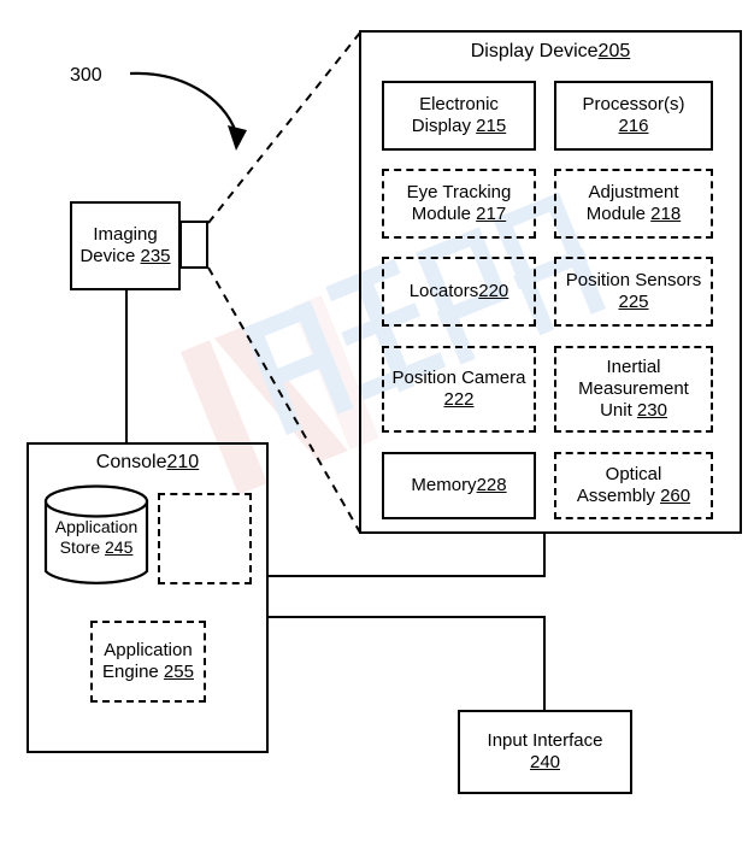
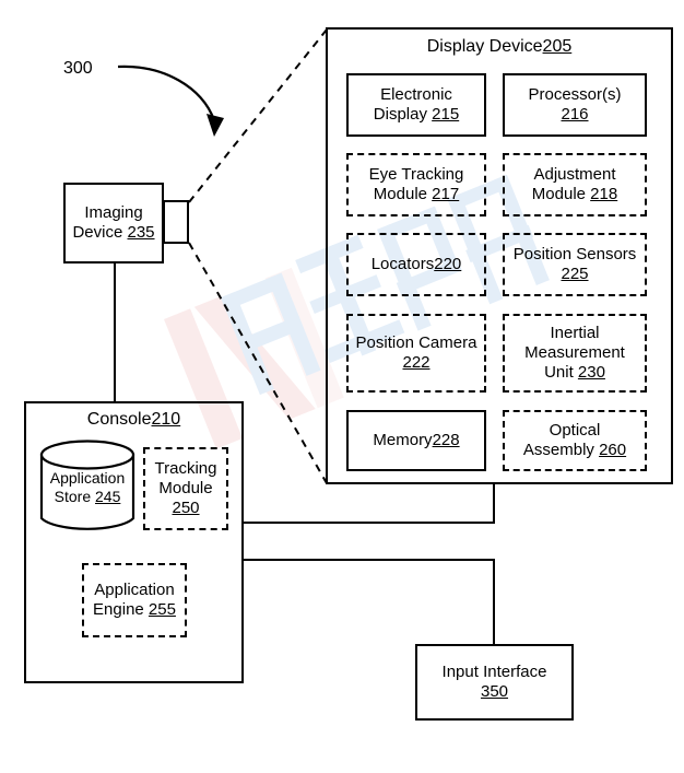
  300
  Imaging
  Device 235
  Display Device
  205
  Electronic
  Display 215
  Processor(s)
  216
  Eye Tracking
  Module 217
  Adjustment
  Module 218
  Locators
  220
  Position Sensors
  225
  Position Camera
  222
  Inertial
  Measurement
  Unit 230
  Memory
  228
  Optical
  Assembly 260
  Console
  210
  Application
  Store 245
+ Tracking
+ Module
+ 250
  Application
  Engine 255
  Input Interface
- 240
+ 350
